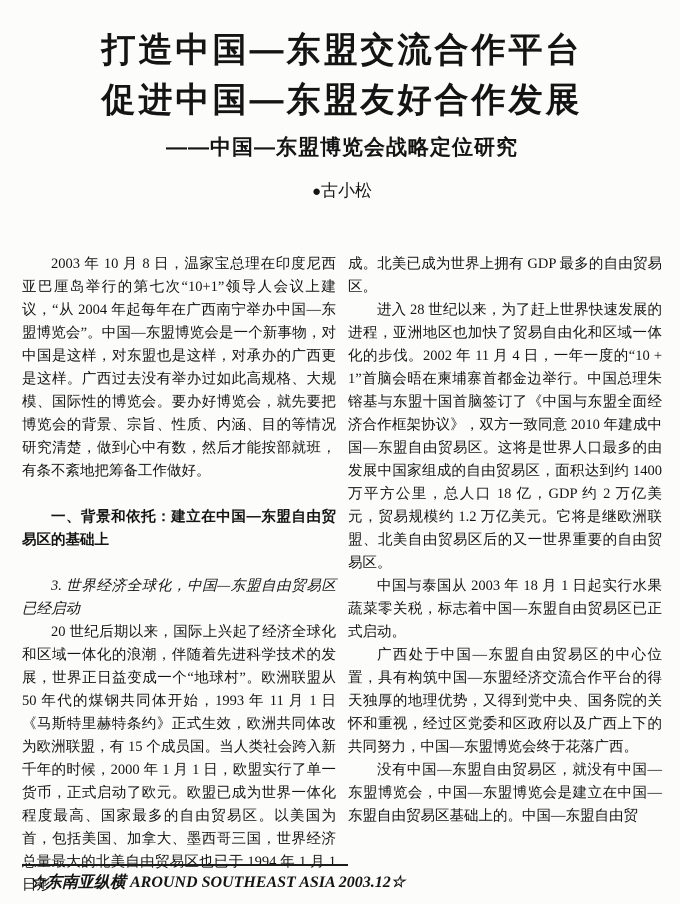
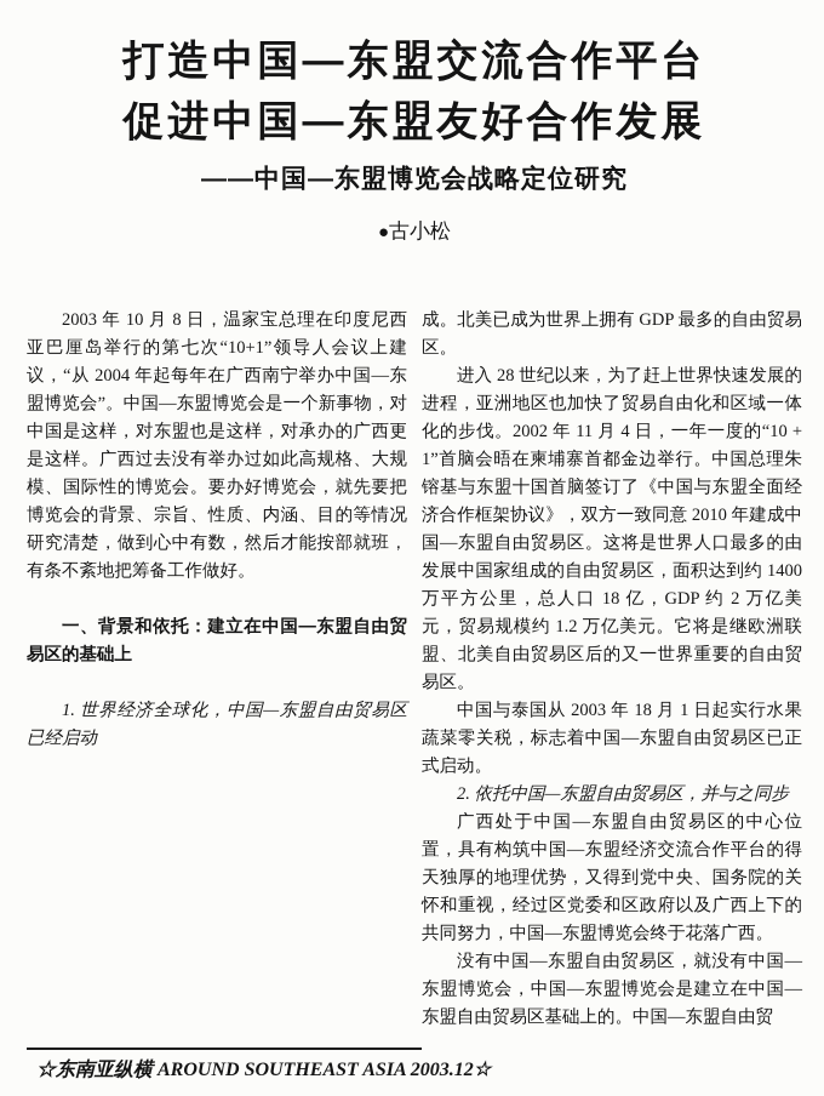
  打造中国—东盟交流合作平台
  促进中国—东盟友好合作发展
  ——中国—东盟博览会战略定位研究
  ●古小松
  2003 年 10 月 8 日，温家宝总理在印度尼西亚巴厘岛举行的第七次“10+1”领导人会议上建议，“从 2004 年起每年在广西南宁举办中国—东盟博览会”。中国—东盟博览会是一个新事物，对中国是这样，对东盟也是这样，对承办的广西更是这样。广西过去没有举办过如此高规格、大规模、国际性的博览会。要办好博览会，就先要把博览会的背景、宗旨、性质、内涵、目的等情况研究清楚，做到心中有数，然后才能按部就班，有条不紊地把筹备工作做好。
  一、背景和依托：建立在中国—东盟自由贸易区的基础上
- 3. 世界经济全球化，中国—东盟自由贸易区已经启动
+ 1. 世界经济全球化，中国—东盟自由贸易区已经启动
- 20 世纪后期以来，国际上兴起了经济全球化和区域一体化的浪潮，伴随着先进科学技术的发展，世界正日益变成一个“地球村”。欧洲联盟从 50 年代的煤钢共同体开始，1993 年 11 月 1 日《马斯特里赫特条约》正式生效，欧洲共同体改为欧洲联盟，有 15 个成员国。当人类社会跨入新千年的时候，2000 年 1 月 1 日，欧盟实行了单一货币，正式启动了欧元。欧盟已成为世界一体化程度最高、国家最多的自由贸易区。以美国为首，包括美国、加拿大、墨西哥三国，世界经济总量最大的北美自由贸易区也已于 1994 年 1 月 1 日形
  成。北美已成为世界上拥有 GDP 最多的自由贸易区。
  进入 28 世纪以来，为了赶上世界快速发展的进程，亚洲地区也加快了贸易自由化和区域一体化的步伐。2002 年 11 月 4 日，一年一度的“10 + 1”首脑会晤在柬埔寨首都金边举行。中国总理朱镕基与东盟十国首脑签订了《中国与东盟全面经济合作框架协议》，双方一致同意 2010 年建成中国—东盟自由贸易区。这将是世界人口最多的由发展中国家组成的自由贸易区，面积达到约 1400 万平方公里，总人口 18 亿，GDP 约 2 万亿美元，贸易规模约 1.2 万亿美元。它将是继欧洲联盟、北美自由贸易区后的又一世界重要的自由贸易区。
  中国与泰国从 2003 年 18 月 1 日起实行水果蔬菜零关税，标志着中国—东盟自由贸易区已正式启动。
+ 2. 依托中国—东盟自由贸易区，并与之同步
  广西处于中国—东盟自由贸易区的中心位置，具有构筑中国—东盟经济交流合作平台的得天独厚的地理优势，又得到党中央、国务院的关怀和重视，经过区党委和区政府以及广西上下的共同努力，中国—东盟博览会终于花落广西。
  没有中国—东盟自由贸易区，就没有中国—东盟博览会，中国—东盟博览会是建立在中国—东盟自由贸易区基础上的。中国—东盟自由贸
  ☆东南亚纵横 AROUND SOUTHEAST ASIA 2003.12☆
